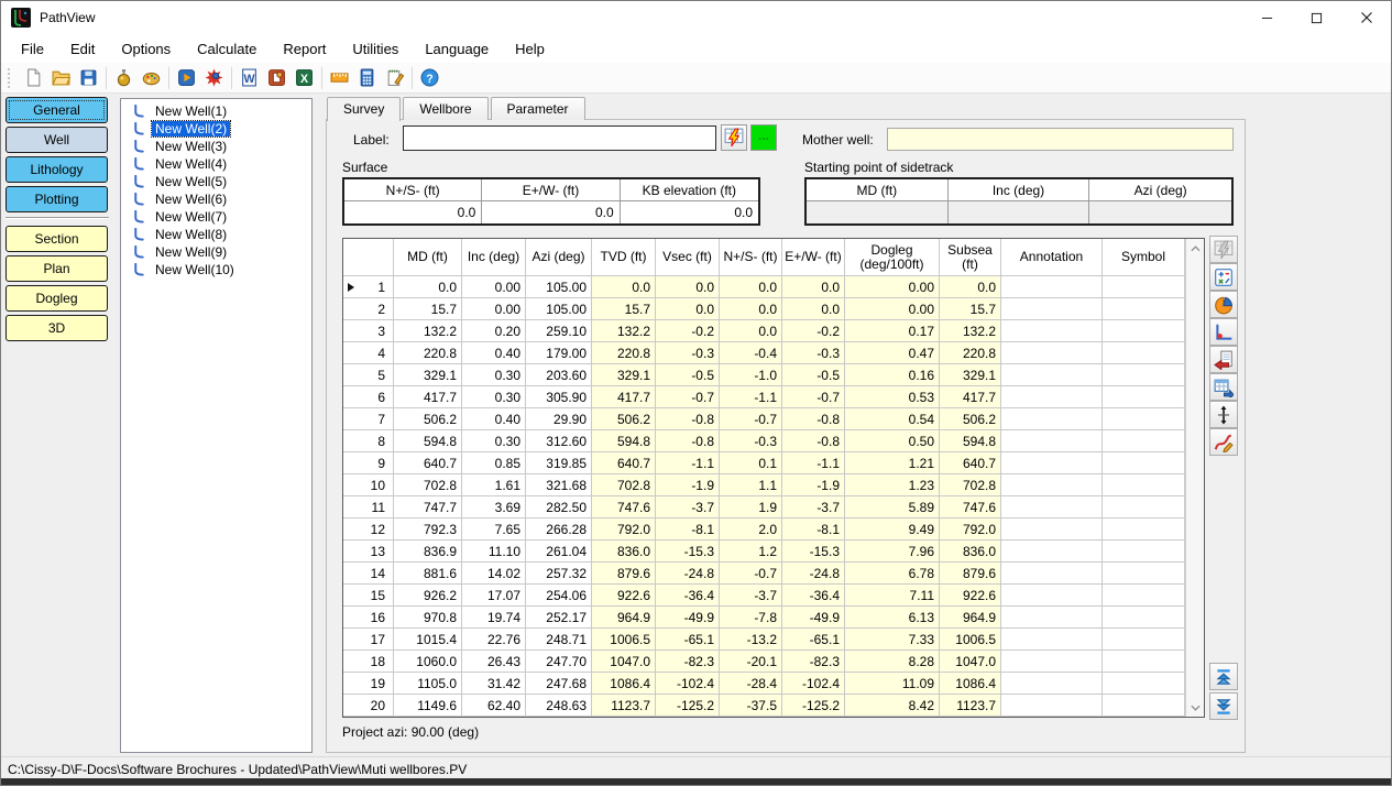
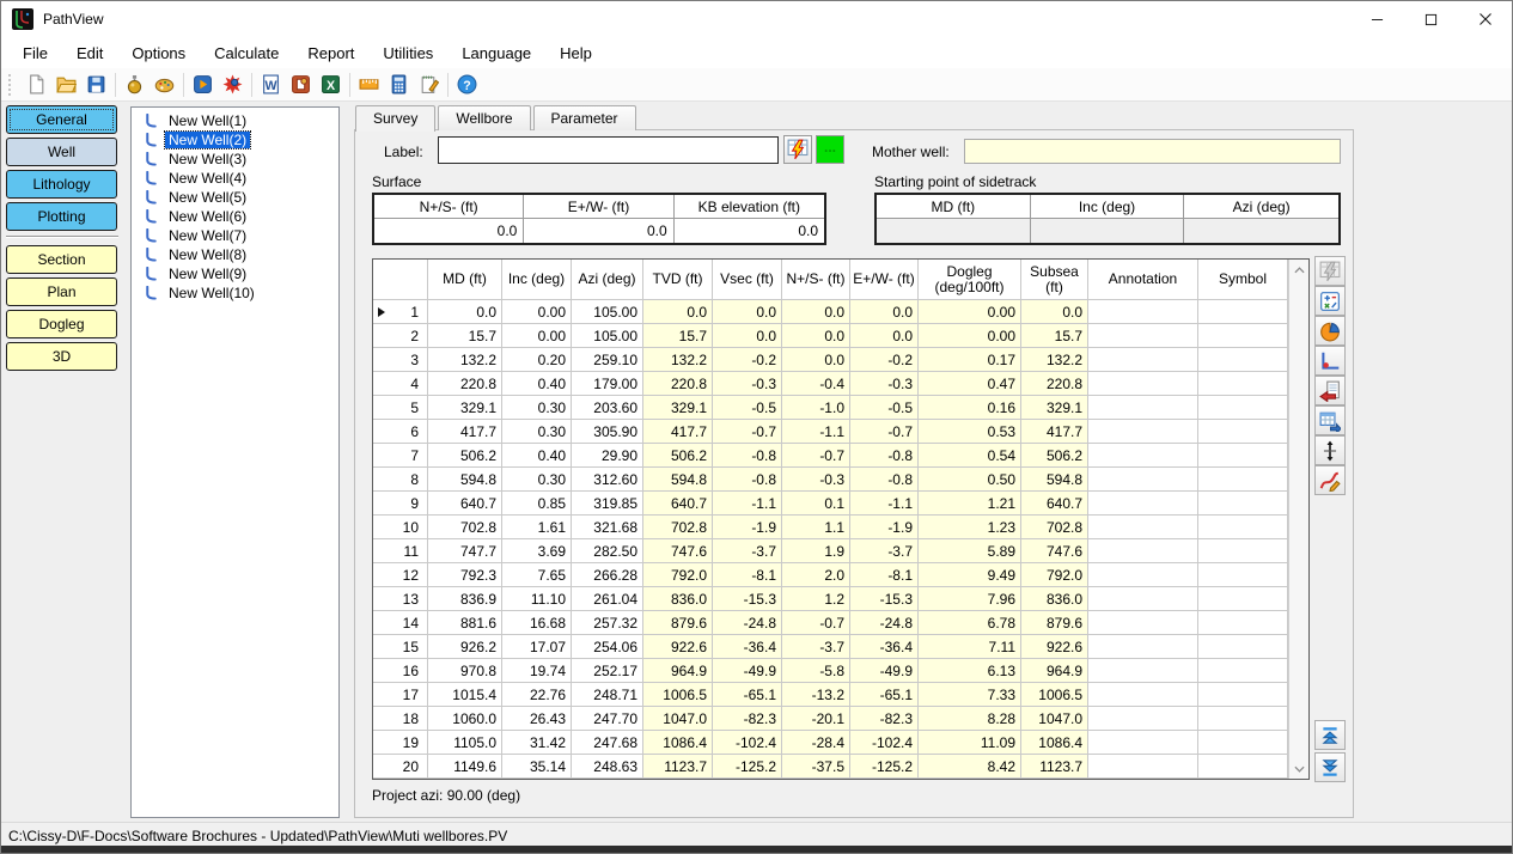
  PathView
  File
  Edit
  Options
  Calculate
  Report
  Utilities
  Language
  Help
  W
  X
  ?
  General
  Well
  Lithology
  Plotting
  Section
  Plan
  Dogleg
  3D
  New Well(1)
  New Well(2)
  New Well(3)
  New Well(4)
  New Well(5)
  New Well(6)
  New Well(7)
  New Well(8)
  New Well(9)
  New Well(10)
  Survey
  Wellbore
  Parameter
  Label:
  ...
  Mother well:
  Surface
  N+/S- (ft)
  E+/W- (ft)
  KB elevation (ft)
  0.0
  0.0
  0.0
  Starting point of sidetrack
  MD (ft)
  Inc (deg)
  Azi (deg)
  MD (ft)
  Inc (deg)
  Azi (deg)
  TVD (ft)
  Vsec (ft)
  N+/S- (ft)
  E+/W- (ft)
  Dogleg
  (deg/100ft)
  Subsea
  (ft)
  Annotation
  Symbol
  1
  0.0
  0.00
  105.00
  0.0
  0.0
  0.0
  0.0
  0.00
  0.0
  2
  15.7
  0.00
  105.00
  15.7
  0.0
  0.0
  0.0
  0.00
  15.7
  3
  132.2
  0.20
  259.10
  132.2
  -0.2
  0.0
  -0.2
  0.17
  132.2
  4
  220.8
  0.40
  179.00
  220.8
  -0.3
  -0.4
  -0.3
  0.47
  220.8
  5
  329.1
  0.30
  203.60
  329.1
  -0.5
  -1.0
  -0.5
  0.16
  329.1
  6
  417.7
  0.30
  305.90
  417.7
  -0.7
  -1.1
  -0.7
  0.53
  417.7
  7
  506.2
  0.40
  29.90
  506.2
  -0.8
  -0.7
  -0.8
  0.54
  506.2
  8
  594.8
  0.30
  312.60
  594.8
  -0.8
  -0.3
  -0.8
  0.50
  594.8
  9
  640.7
  0.85
  319.85
  640.7
  -1.1
  0.1
  -1.1
  1.21
  640.7
  10
  702.8
  1.61
  321.68
  702.8
  -1.9
  1.1
  -1.9
  1.23
  702.8
  11
  747.7
  3.69
  282.50
  747.6
  -3.7
  1.9
  -3.7
  5.89
  747.6
  12
  792.3
  7.65
  266.28
  792.0
  -8.1
  2.0
  -8.1
  9.49
  792.0
  13
  836.9
  11.10
  261.04
  836.0
  -15.3
  1.2
  -15.3
  7.96
  836.0
  14
  881.6
- 14.02
+ 16.68
  257.32
  879.6
  -24.8
  -0.7
  -24.8
  6.78
  879.6
  15
  926.2
  17.07
  254.06
  922.6
  -36.4
  -3.7
  -36.4
  7.11
  922.6
  16
  970.8
  19.74
  252.17
  964.9
  -49.9
- -7.8
+ -5.8
  -49.9
  6.13
  964.9
  17
  1015.4
  22.76
  248.71
  1006.5
  -65.1
  -13.2
  -65.1
  7.33
  1006.5
  18
  1060.0
  26.43
  247.70
  1047.0
  -82.3
  -20.1
  -82.3
  8.28
  1047.0
  19
  1105.0
  31.42
  247.68
  1086.4
  -102.4
  -28.4
  -102.4
  11.09
  1086.4
  20
  1149.6
- 62.40
+ 35.14
  248.63
  1123.7
  -125.2
  -37.5
  -125.2
  8.42
  1123.7
  Project azi: 90.00 (deg)
  C:\Cissy-D\F-Docs\Software Brochures - Updated\PathView\Muti wellbores.PV
